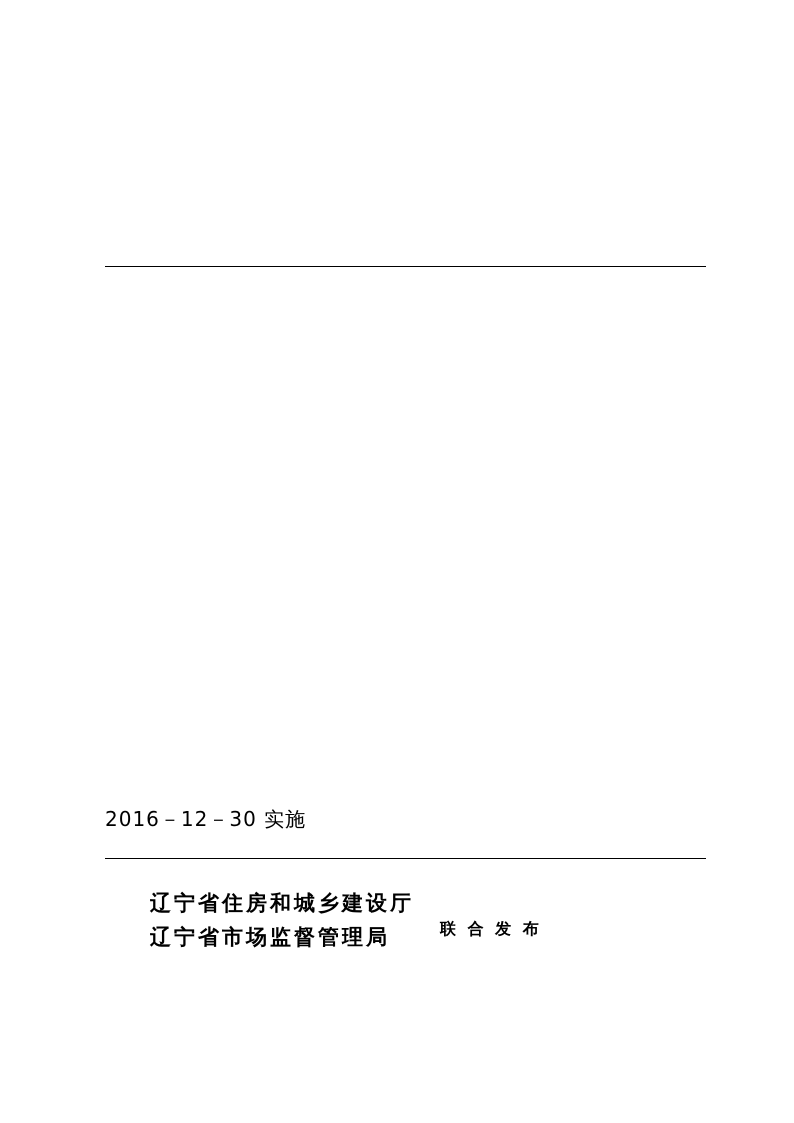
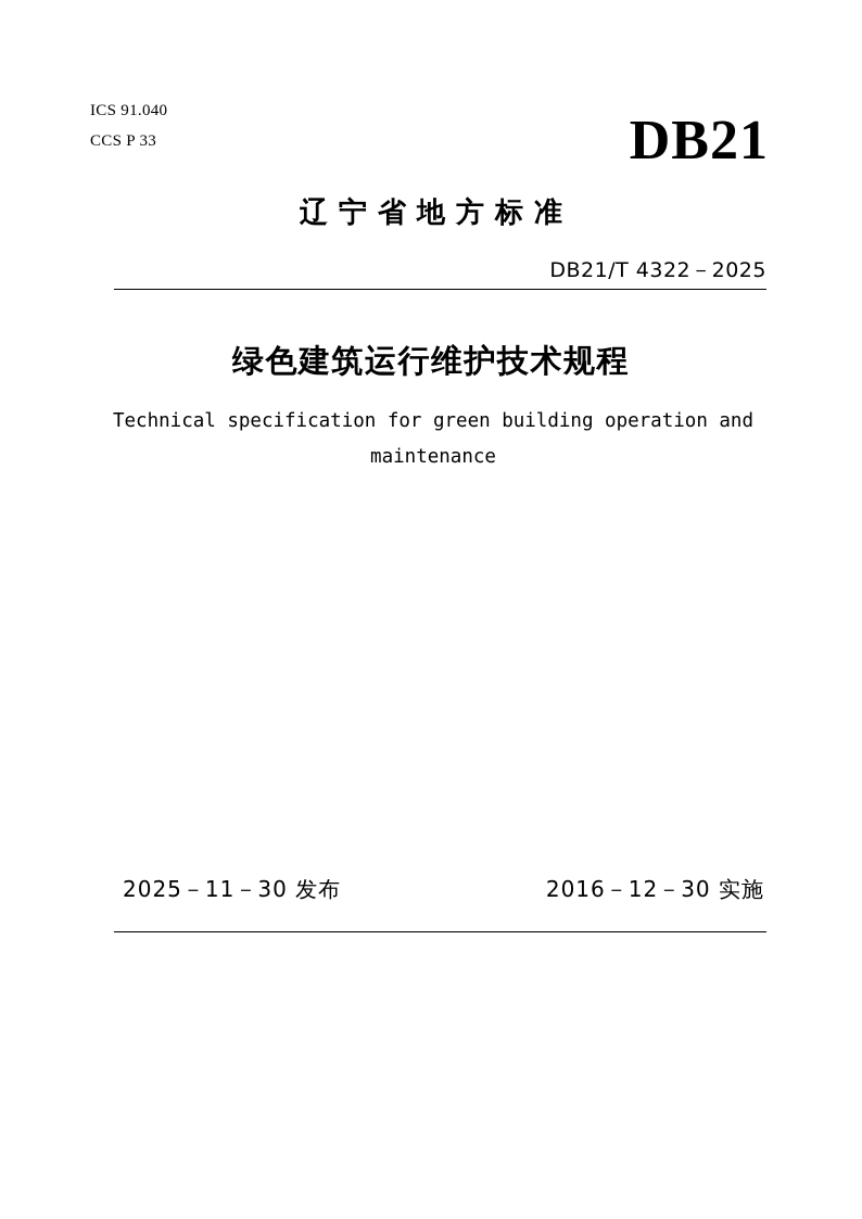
+ ICS 91.040
+ CCS P 33
+ DB21
+ 辽宁省地方标准
+ DB21/T 4322－2025
+ 绿色建筑运行维护技术规程
+ Technical specification for green building operation and maintenance
+ 2025－11－30 发布
  2016－12－30 实施
- 辽宁省住房和城乡建设厅
- 辽宁省市场监督管理局
- 联 合 发 布
